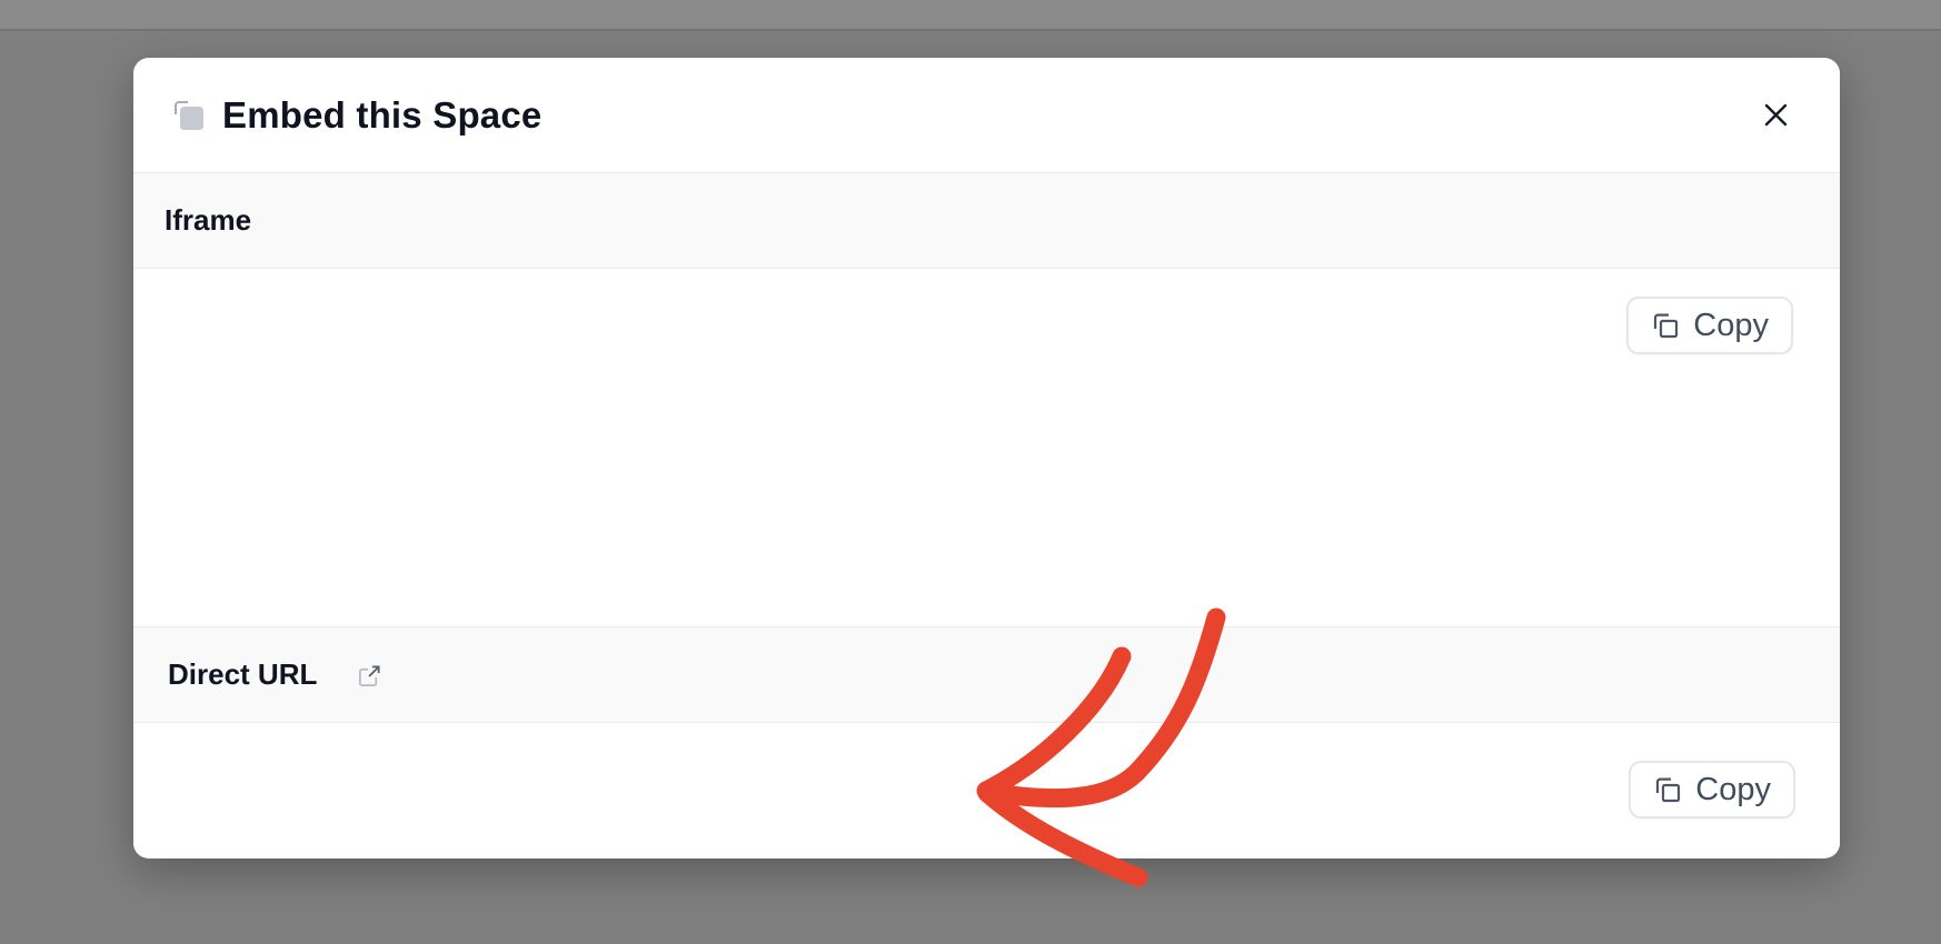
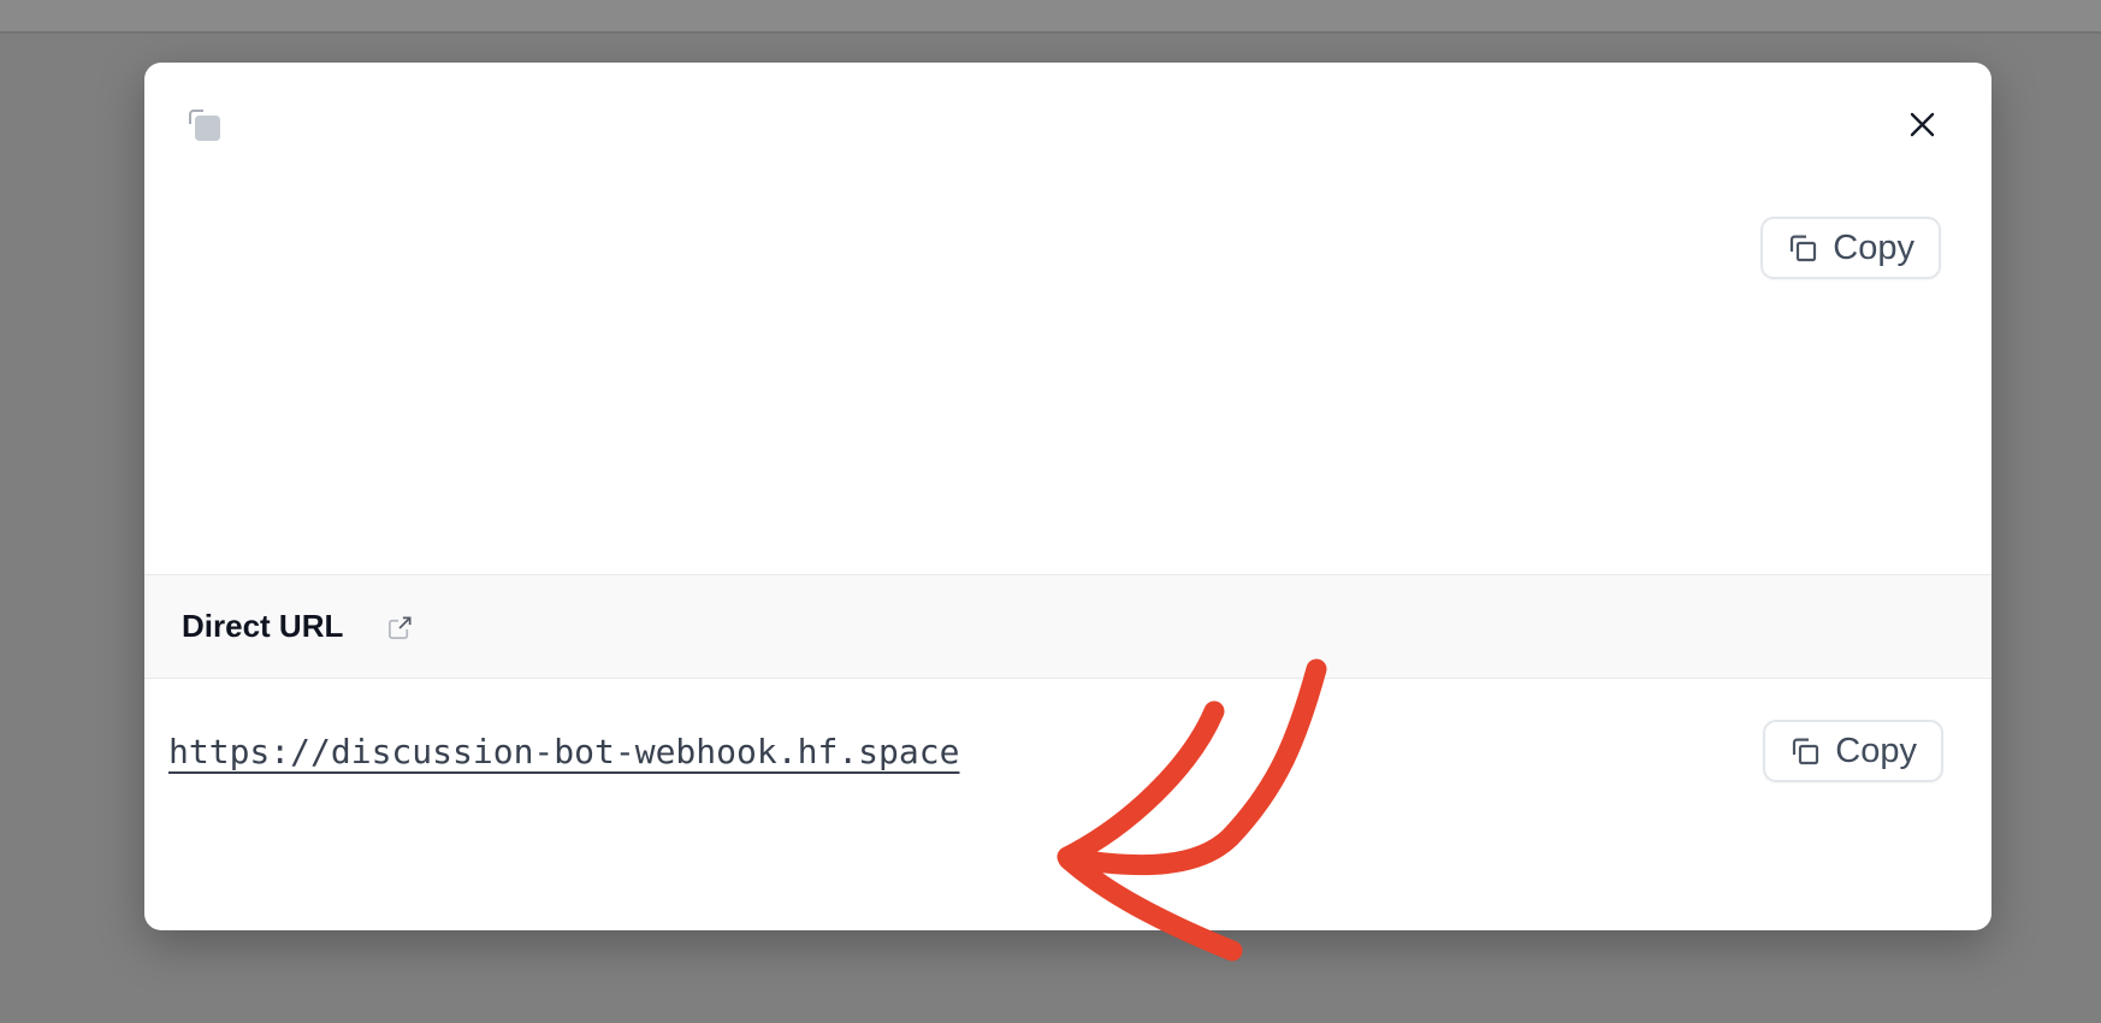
- Embed this Space
- Iframe
  Copy
  Direct URL
+ https://discussion-bot-webhook.hf.space
  Copy
